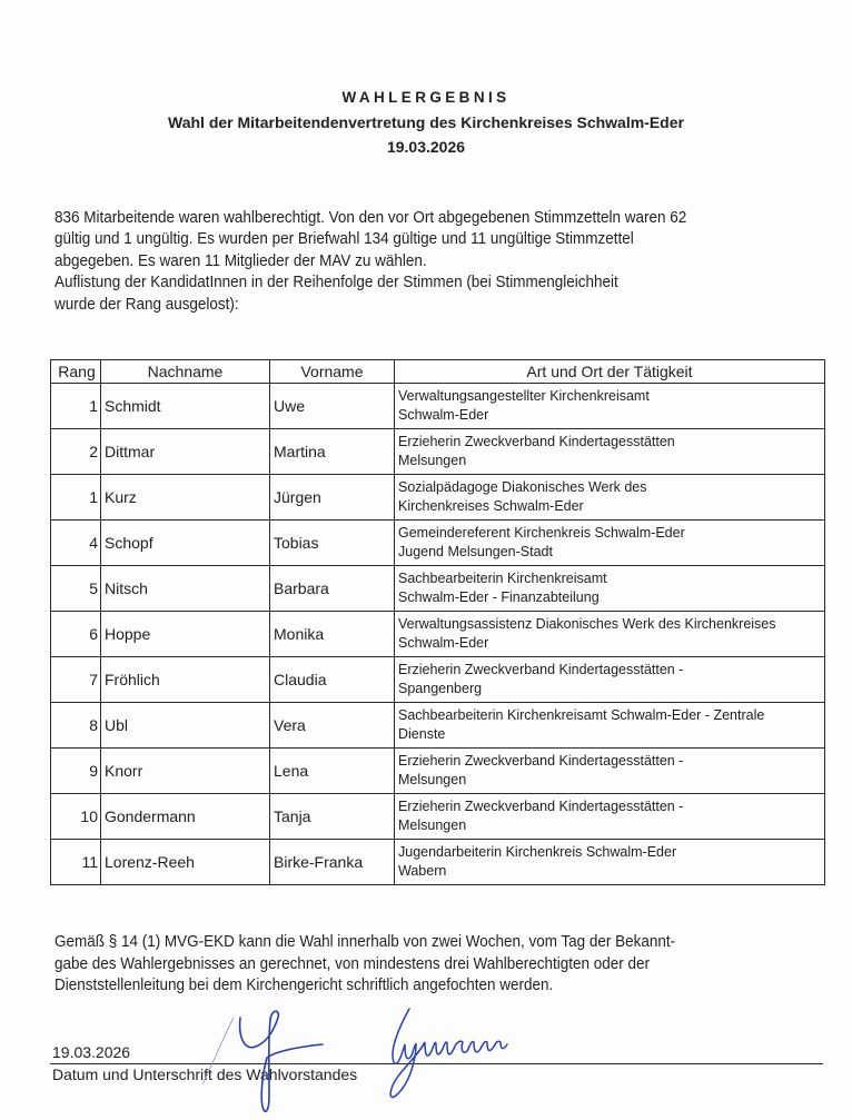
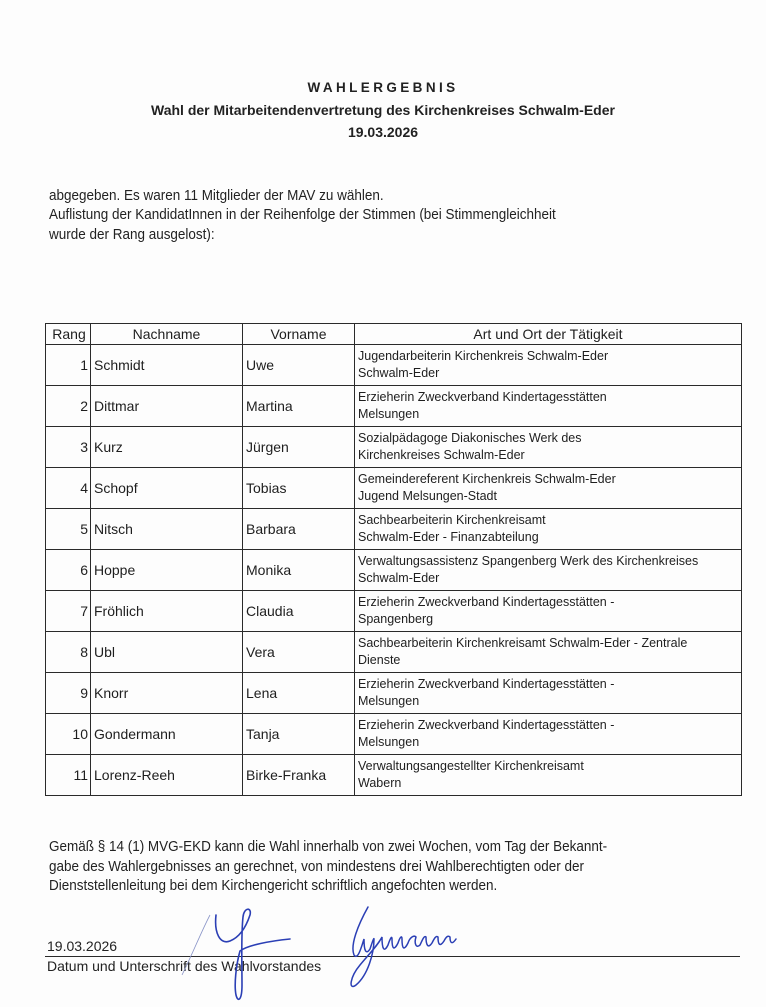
  WAHLERGEBNIS
  Wahl der Mitarbeitendenvertretung des Kirchenkreises Schwalm-Eder
  19.03.2026
- 836 Mitarbeitende waren wahlberechtigt. Von den vor Ort abgegebenen Stimmzetteln waren 62
- gültig und 1 ungültig. Es wurden per Briefwahl 134 gültige und 11 ungültige Stimmzettel
  abgegeben. Es waren 11 Mitglieder der MAV zu wählen.
  Auflistung der KandidatInnen in der Reihenfolge der Stimmen (bei Stimmengleichheit
  wurde der Rang ausgelost):
  Rang	Nachname	Vorname	Art und Ort der Tätigkeit
- 1	Schmidt	Uwe	Verwaltungsangestellter KirchenkreisamtSchwalm-Eder
+ 1	Schmidt	Uwe	Jugendarbeiterin Kirchenkreis Schwalm-EderSchwalm-Eder
  2	Dittmar	Martina	Erzieherin Zweckverband KindertagesstättenMelsungen
- 1	Kurz	Jürgen	Sozialpädagoge Diakonisches Werk desKirchenkreises Schwalm-Eder
+ 3	Kurz	Jürgen	Sozialpädagoge Diakonisches Werk desKirchenkreises Schwalm-Eder
  4	Schopf	Tobias	Gemeindereferent Kirchenkreis Schwalm-EderJugend Melsungen-Stadt
  5	Nitsch	Barbara	Sachbearbeiterin KirchenkreisamtSchwalm-Eder - Finanzabteilung
- 6	Hoppe	Monika	Verwaltungsassistenz Diakonisches Werk des KirchenkreisesSchwalm-Eder
+ 6	Hoppe	Monika	Verwaltungsassistenz Spangenberg Werk des KirchenkreisesSchwalm-Eder
  7	Fröhlich	Claudia	Erzieherin Zweckverband Kindertagesstätten -Spangenberg
  8	Ubl	Vera	Sachbearbeiterin Kirchenkreisamt Schwalm-Eder - ZentraleDienste
  9	Knorr	Lena	Erzieherin Zweckverband Kindertagesstätten -Melsungen
  10	Gondermann	Tanja	Erzieherin Zweckverband Kindertagesstätten -Melsungen
- 11	Lorenz-Reeh	Birke-Franka	Jugendarbeiterin Kirchenkreis Schwalm-EderWabern
+ 11	Lorenz-Reeh	Birke-Franka	Verwaltungsangestellter KirchenkreisamtWabern
  Gemäß § 14 (1) MVG-EKD kann die Wahl innerhalb von zwei Wochen, vom Tag der Bekannt-
  gabe des Wahlergebnisses an gerechnet, von mindestens drei Wahlberechtigten oder der
  Dienststellenleitung bei dem Kirchengericht schriftlich angefochten werden.
  19.03.2026
  Datum und Unterschrift des Wahlvorstandes
